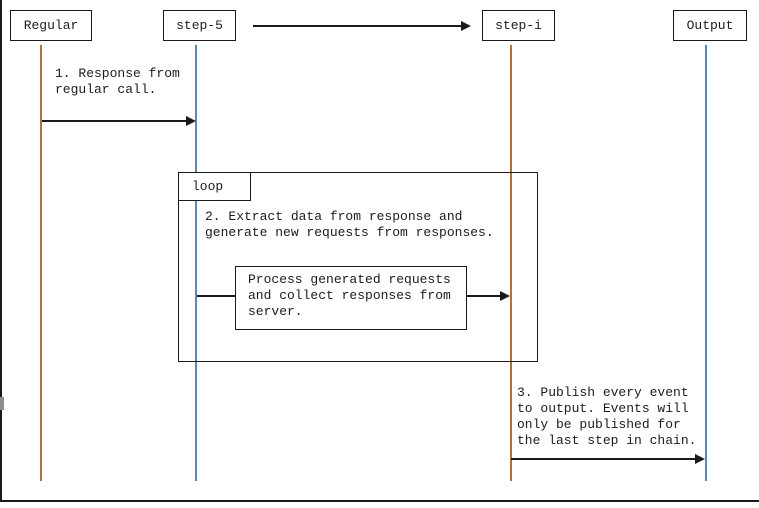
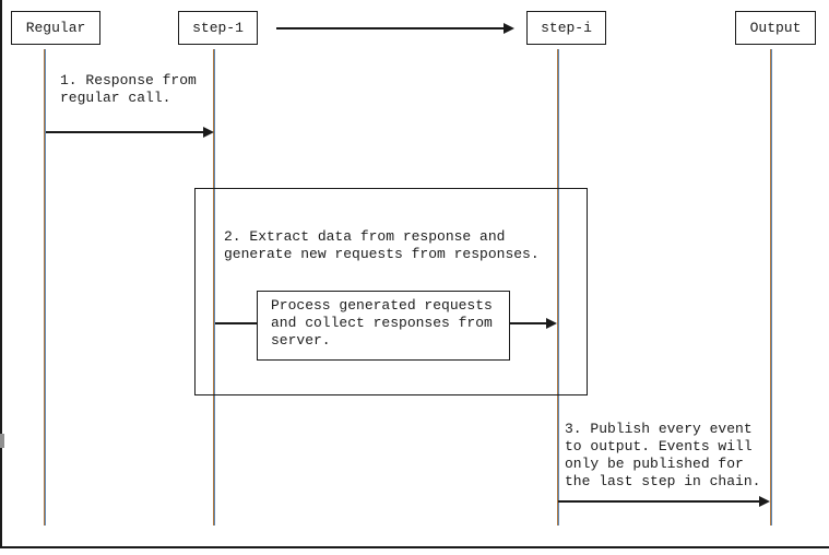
  Regular
- step-5
+ step-1
  step-i
  Output
  1. Response from
  regular call.
- loop
  2. Extract data from response and
  generate new requests from responses.
  Process generated requests
  and collect responses from
  server.
  3. Publish every event
  to output. Events will
  only be published for
  the last step in chain.
